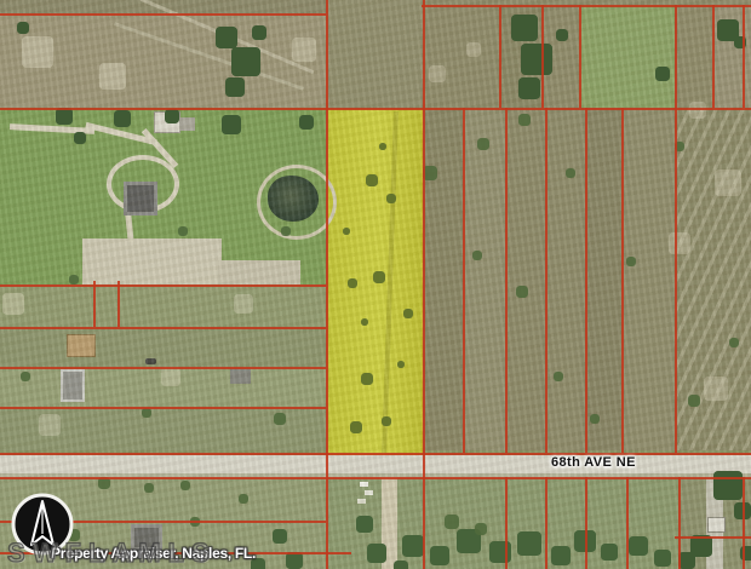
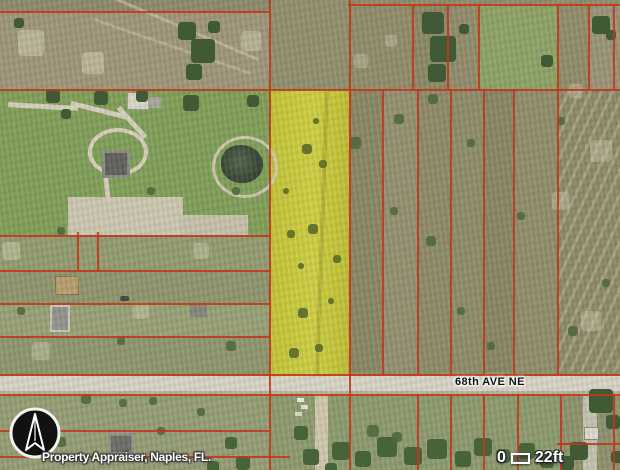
  68th AVE NE
+ 0
+ 22ft
  Property Appraiser, Naples, FL.
- SWFLAMLS
